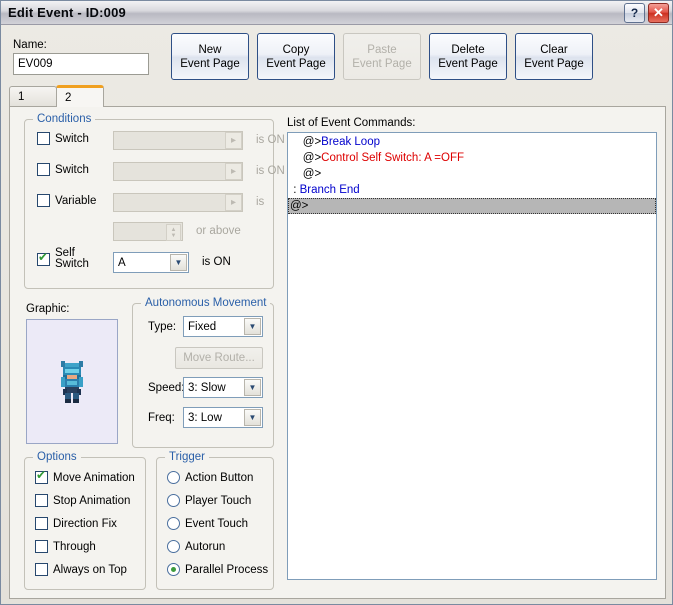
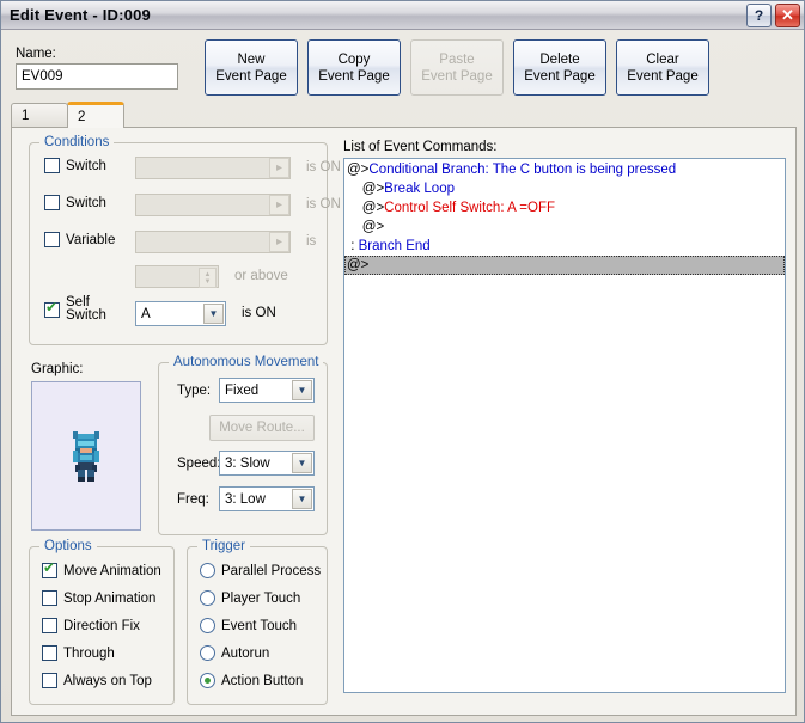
  Edit Event - ID:009
  ?
  ✕
  Name:
  EV009
  New
  Event Page
  Copy
  Event Page
  Paste
  Event Page
  Delete
  Event Page
  Clear
  Event Page
  1
  2
  Conditions
  Switch
  ▸
  is ON
  Switch
  ▸
  is ON
  Variable
  ▸
  is
  or above
  Self
  Switch
  A
  ▼
  is ON
  Graphic:
  Autonomous Movement
  Type:
  Fixed
  ▼
  Move Route...
  Speed
  3: Slow
  ▼
  Freq:
  3: Low
  ▼
  Options
  Move Animation
  Stop Animation
  Direction Fix
  Through
  Always on Top
  Trigger
- Action Button
+ Parallel Process
  Player Touch
  Event Touch
  Autorun
- Parallel Process
+ Action Button
  List of Event Commands:
+ @>Conditional Branch: The C button is being pressed
  @>Break Loop
  @>Control Self Switch: A =OFF
  @>
  : Branch End
  @>
